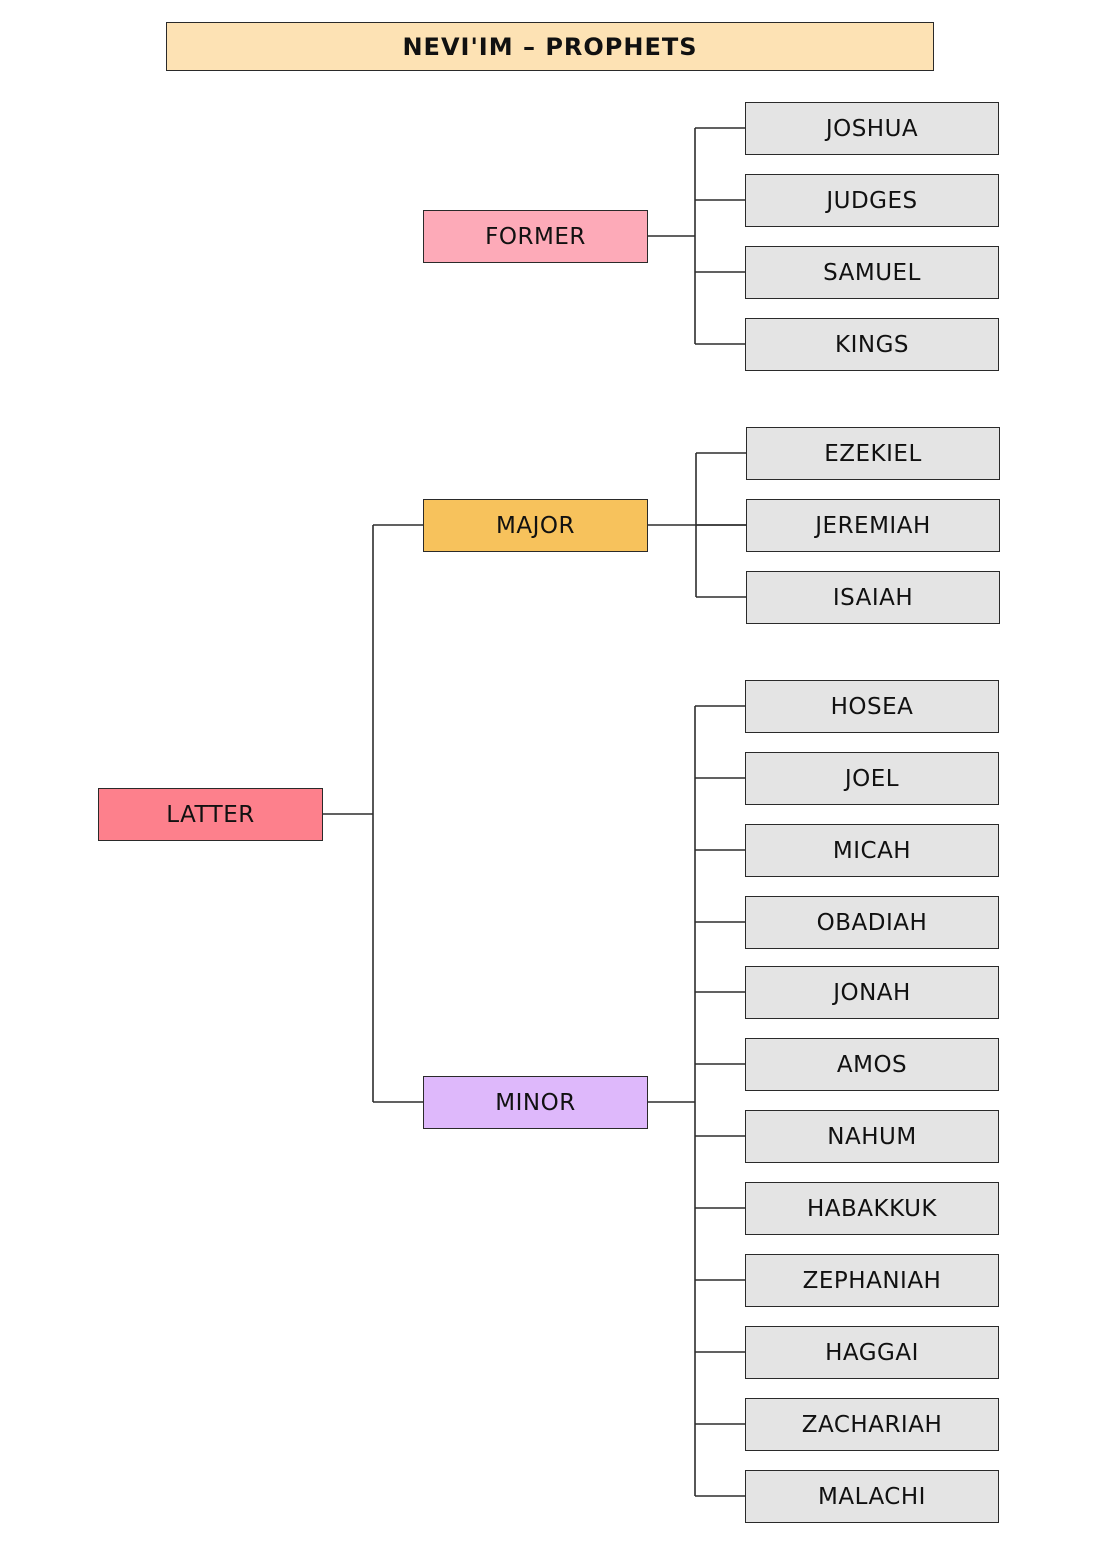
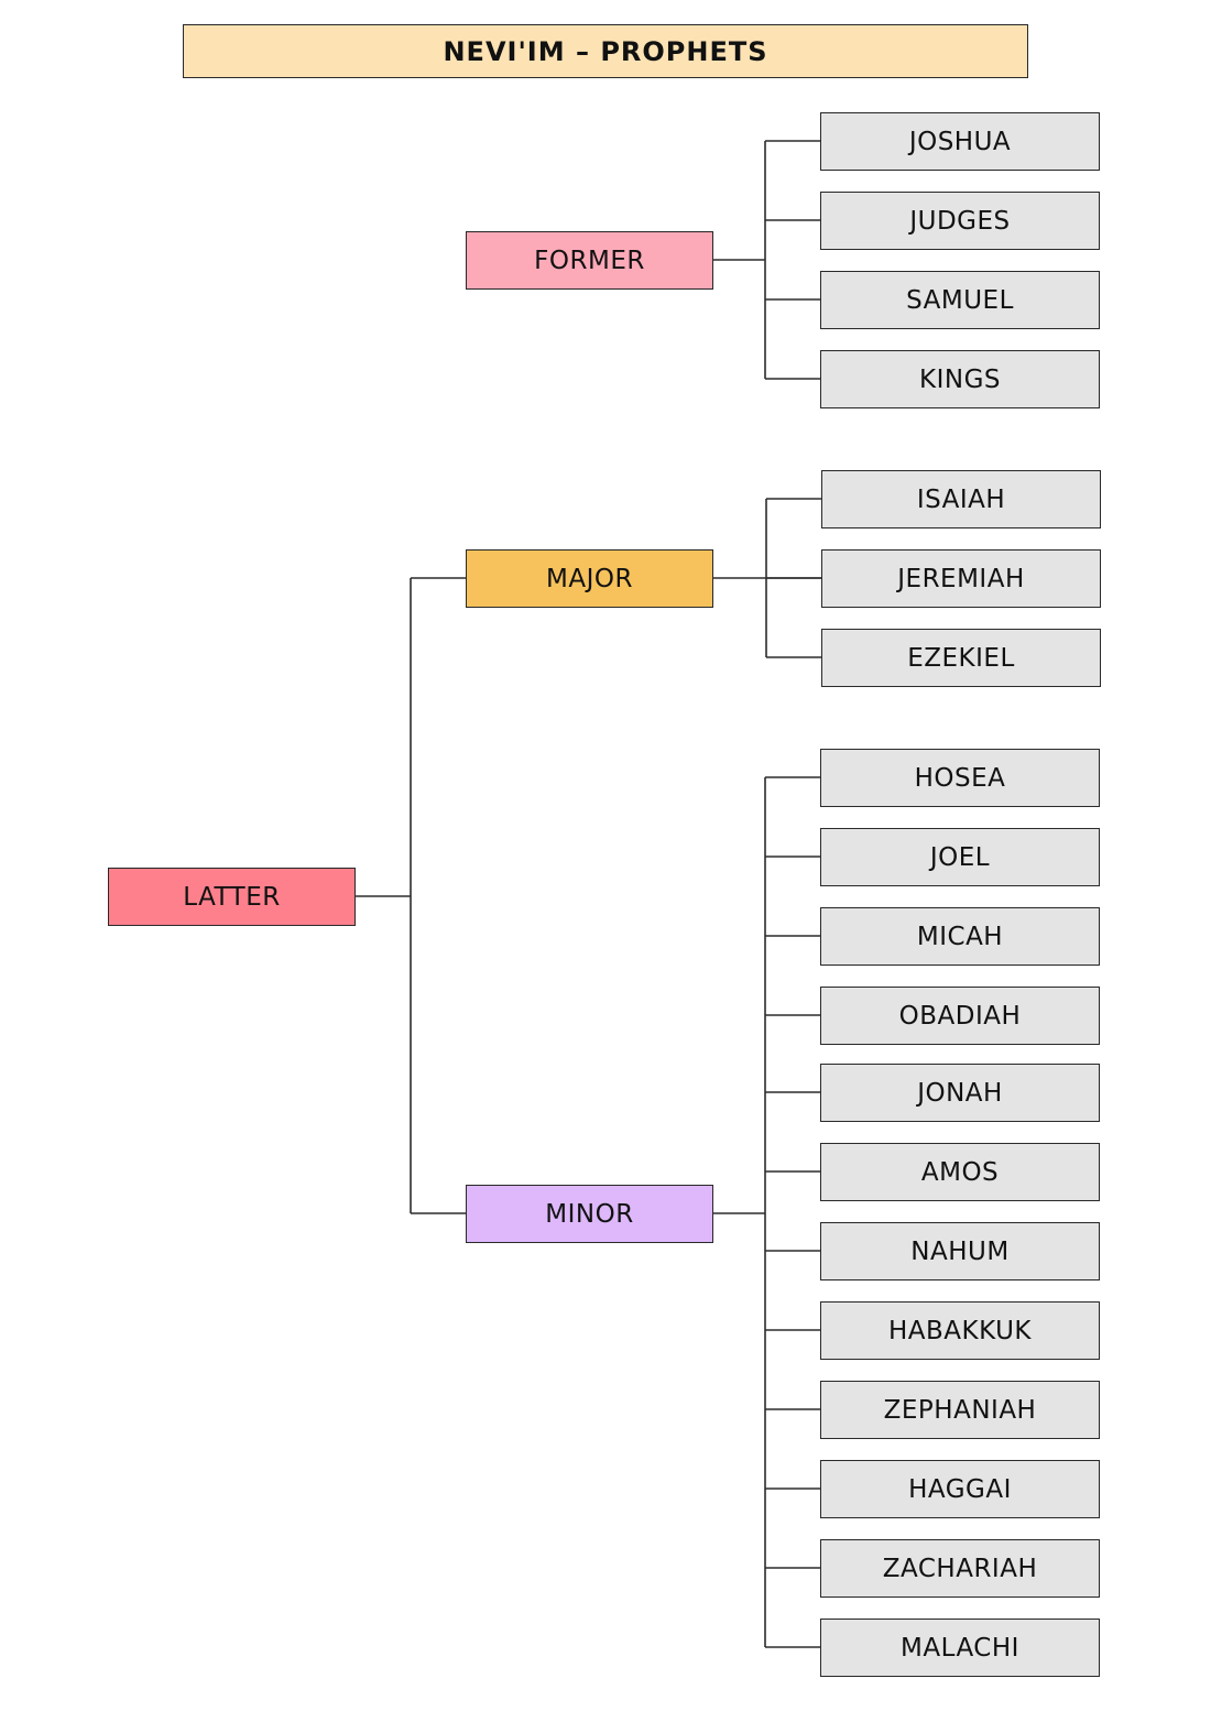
  NEVI'IM – PROPHETS
  FORMER
  LATTER
  MAJOR
  MINOR
  JOSHUA
  JUDGES
  SAMUEL
  KINGS
- EZEKIEL
+ ISAIAH
  JEREMIAH
- ISAIAH
+ EZEKIEL
  HOSEA
  JOEL
  MICAH
  OBADIAH
  JONAH
  AMOS
  NAHUM
  HABAKKUK
  ZEPHANIAH
  HAGGAI
  ZACHARIAH
  MALACHI
